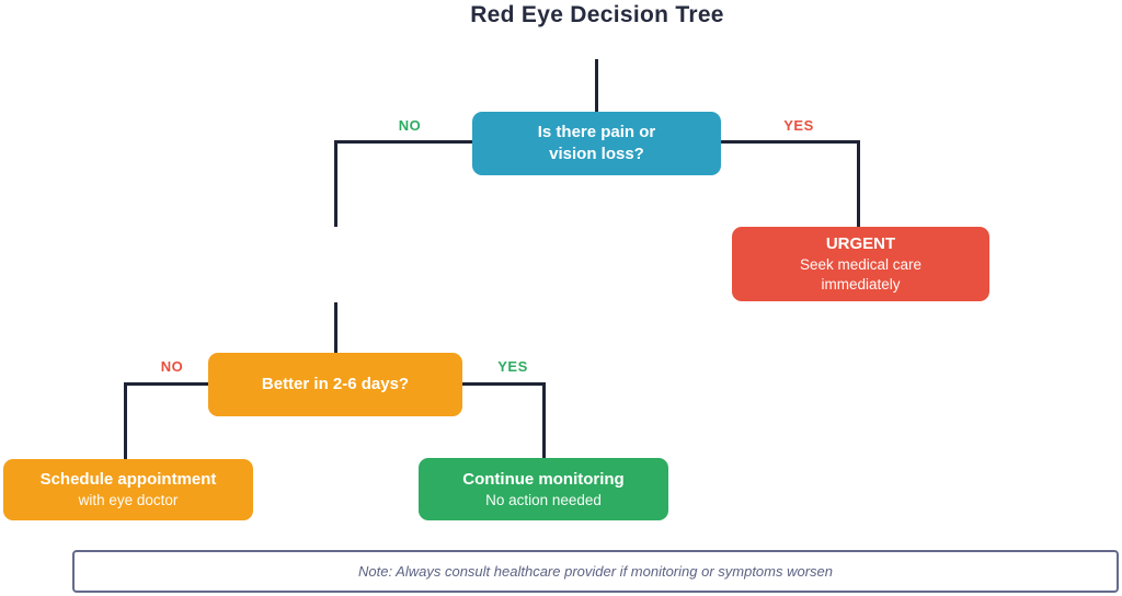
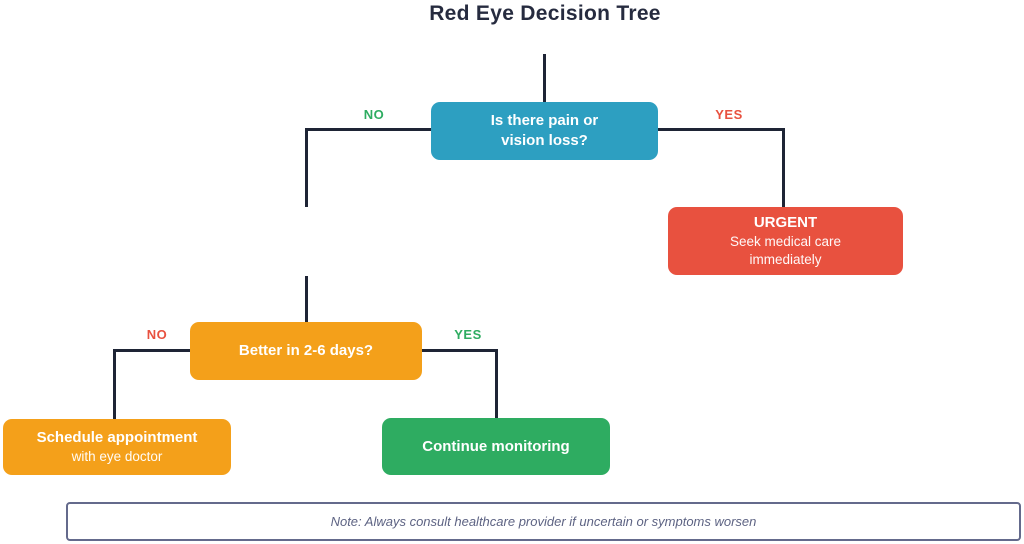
  Red Eye Decision Tree
  NO
  YES
  NO
  YES
  Is there pain or
  vision loss?
  URGENT
  Seek medical care
  immediately
  Better in 2-6 days?
  Schedule appointment
  with eye doctor
  Continue monitoring
- No action needed
- Note: Always consult healthcare provider if monitoring or symptoms worsen
+ Note: Always consult healthcare provider if uncertain or symptoms worsen
